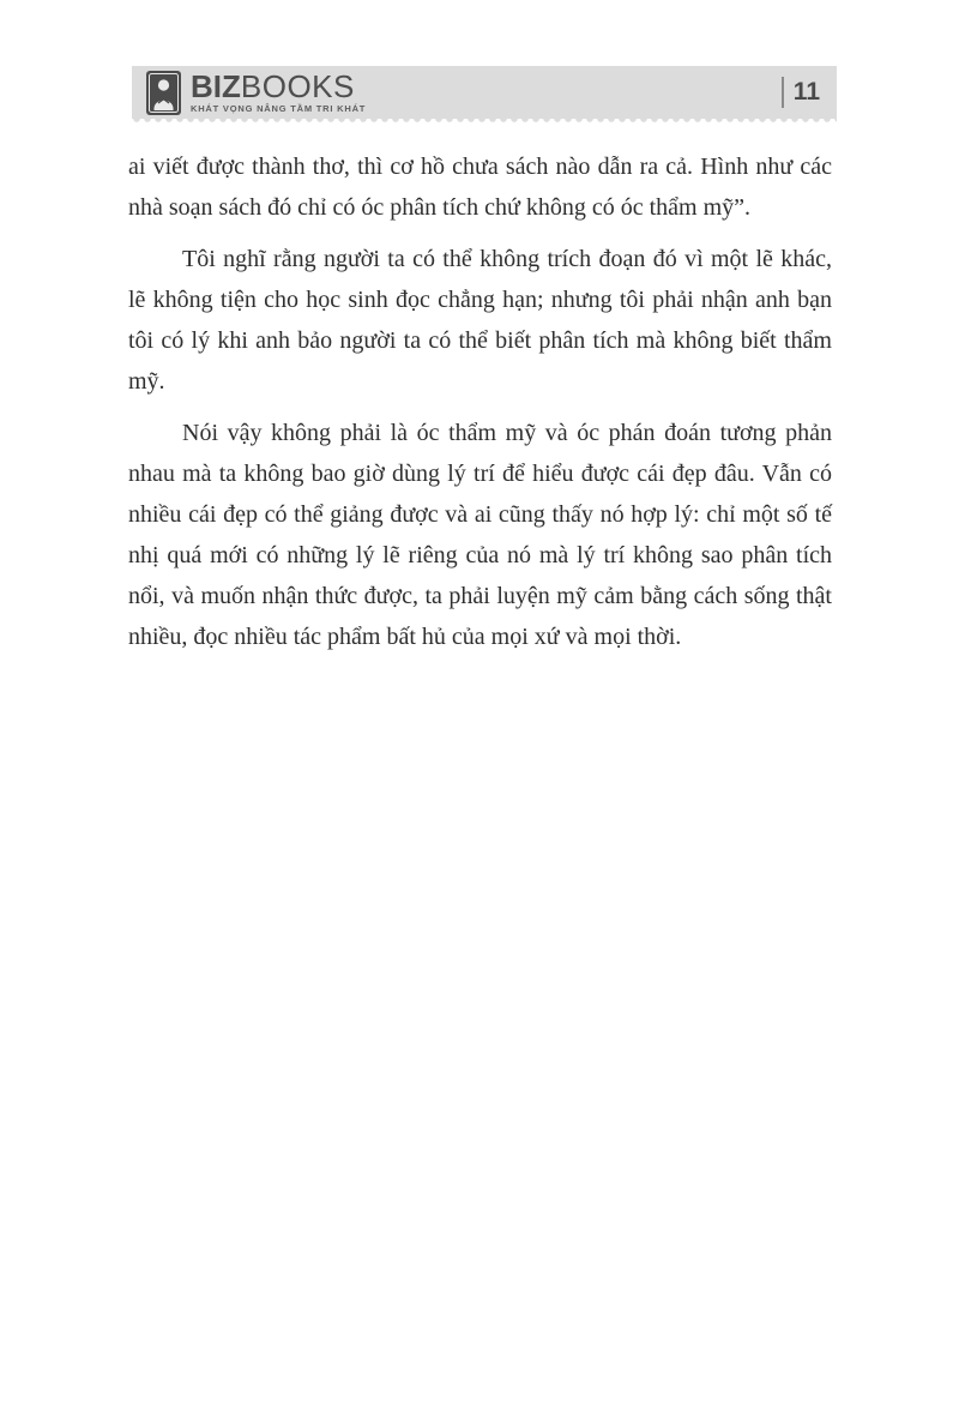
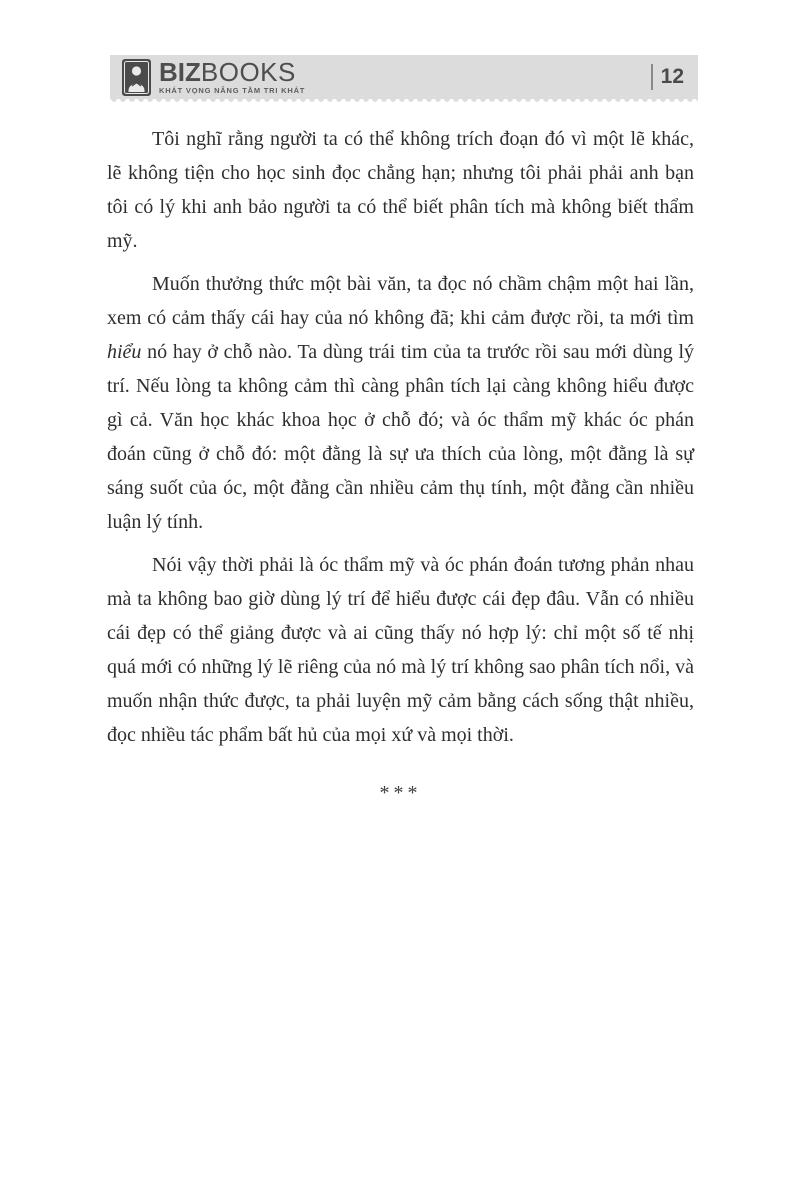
  BIZBOOKS
  KHÁT VỌNG NÂNG TẦM TRI KHÁT
- 11
+ 12
- ai viết được thành thơ, thì cơ hồ chưa sách nào dẫn ra cả. Hình như các nhà soạn sách đó chỉ có óc phân tích chứ không có óc thẩm mỹ”.
- Tôi nghĩ rằng người ta có thể không trích đoạn đó vì một lẽ khác, lẽ không tiện cho học sinh đọc chẳng hạn; nhưng tôi phải nhận anh bạn tôi có lý khi anh bảo người ta có thể biết phân tích mà không biết thẩm mỹ.
+ Tôi nghĩ rằng người ta có thể không trích đoạn đó vì một lẽ khác, lẽ không tiện cho học sinh đọc chẳng hạn; nhưng tôi phải phải anh bạn tôi có lý khi anh bảo người ta có thể biết phân tích mà không biết thẩm mỹ.
+ Muốn thưởng thức một bài văn, ta đọc nó chầm chậm một hai lần, xem có cảm thấy cái hay của nó không đã; khi cảm được rồi, ta mới tìm hiểu nó hay ở chỗ nào. Ta dùng trái tim của ta trước rồi sau mới dùng lý trí. Nếu lòng ta không cảm thì càng phân tích lại càng không hiểu được gì cả. Văn học khác khoa học ở chỗ đó; và óc thẩm mỹ khác óc phán đoán cũng ở chỗ đó: một đằng là sự ưa thích của lòng, một đằng là sự sáng suốt của óc, một đằng cần nhiều cảm thụ tính, một đằng cần nhiều luận lý tính.
- Nói vậy không phải là óc thẩm mỹ và óc phán đoán tương phản nhau mà ta không bao giờ dùng lý trí để hiểu được cái đẹp đâu. Vẫn có nhiều cái đẹp có thể giảng được và ai cũng thấy nó hợp lý: chỉ một số tế nhị quá mới có những lý lẽ riêng của nó mà lý trí không sao phân tích nổi, và muốn nhận thức được, ta phải luyện mỹ cảm bằng cách sống thật nhiều, đọc nhiều tác phẩm bất hủ của mọi xứ và mọi thời.
+ Nói vậy thời phải là óc thẩm mỹ và óc phán đoán tương phản nhau mà ta không bao giờ dùng lý trí để hiểu được cái đẹp đâu. Vẫn có nhiều cái đẹp có thể giảng được và ai cũng thấy nó hợp lý: chỉ một số tế nhị quá mới có những lý lẽ riêng của nó mà lý trí không sao phân tích nổi, và muốn nhận thức được, ta phải luyện mỹ cảm bằng cách sống thật nhiều, đọc nhiều tác phẩm bất hủ của mọi xứ và mọi thời.
+ ***
